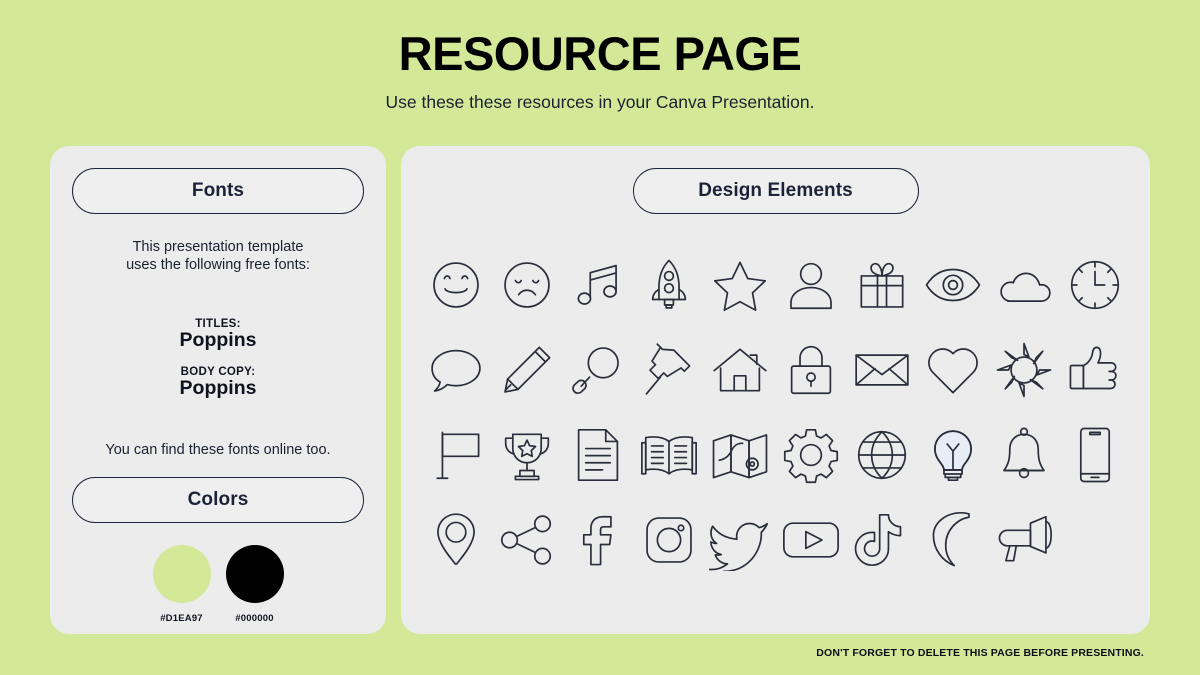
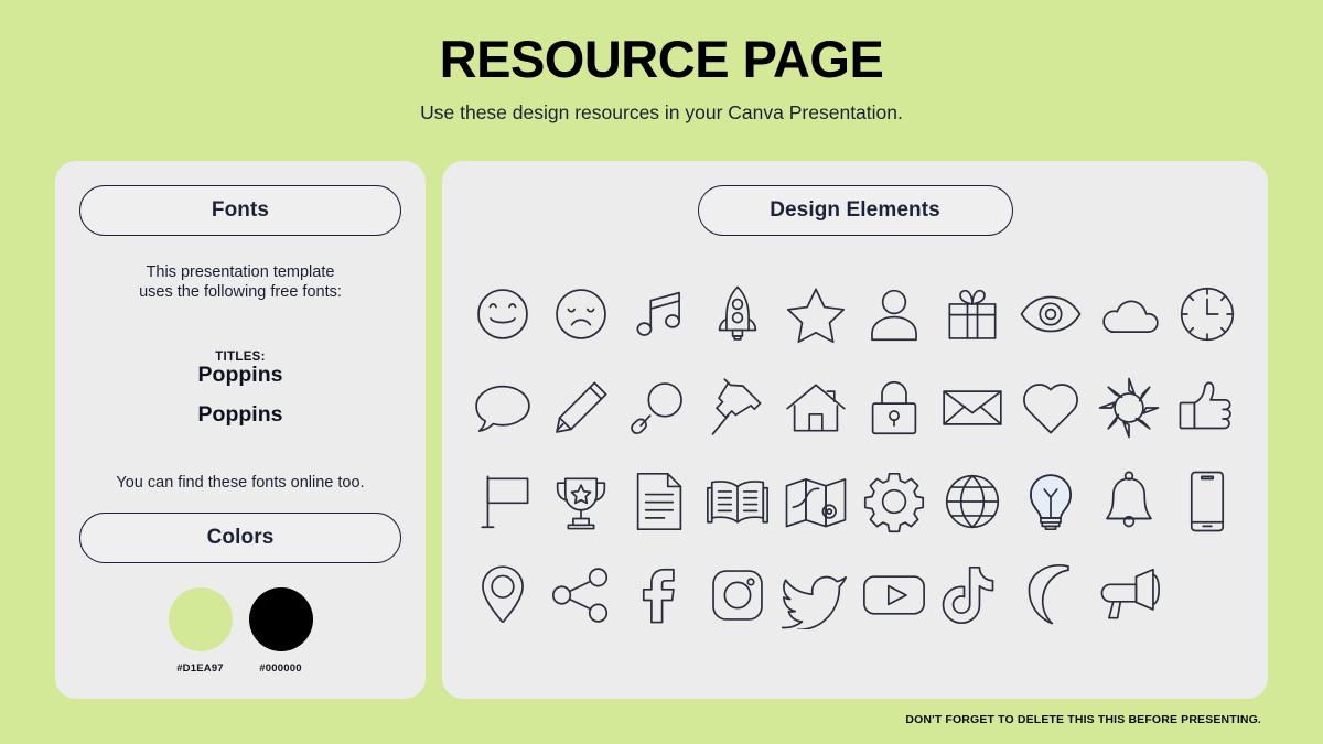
  RESOURCE PAGE
- Use these these resources in your Canva Presentation.
+ Use these design resources in your Canva Presentation.
  Fonts
  This presentation template
  uses the following free fonts:
  TITLES:
  Poppins
- BODY COPY:
  Poppins
  You can find these fonts online too.
  Colors
  #D1EA97
  #000000
  Design Elements
- DON'T FORGET TO DELETE THIS PAGE BEFORE PRESENTING.
+ DON'T FORGET TO DELETE THIS THIS BEFORE PRESENTING.
